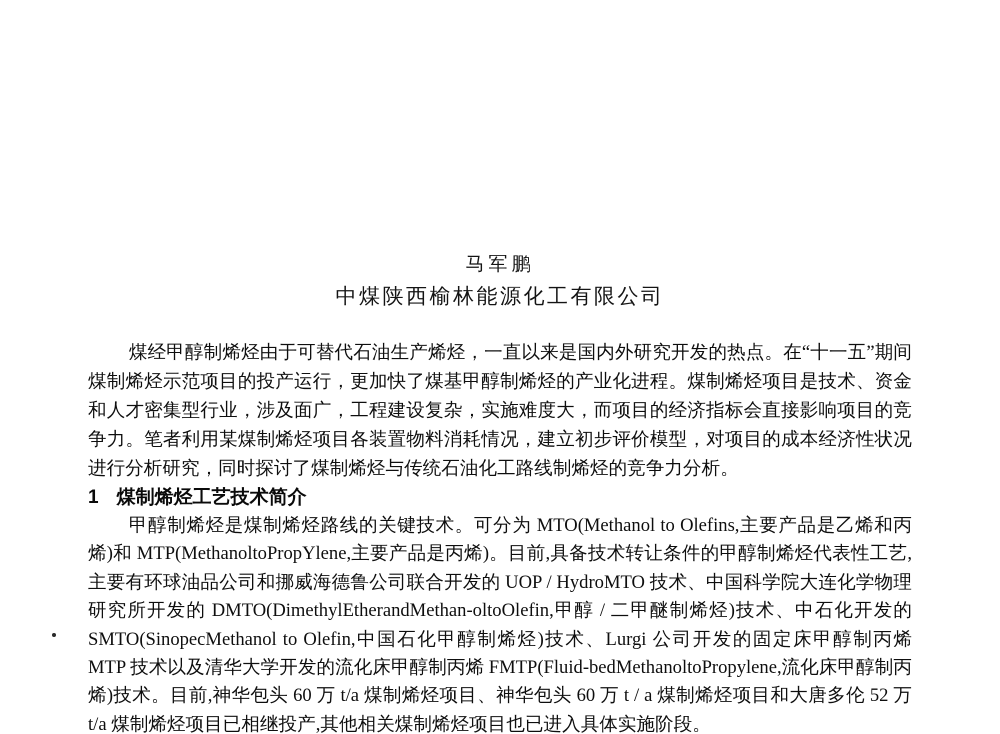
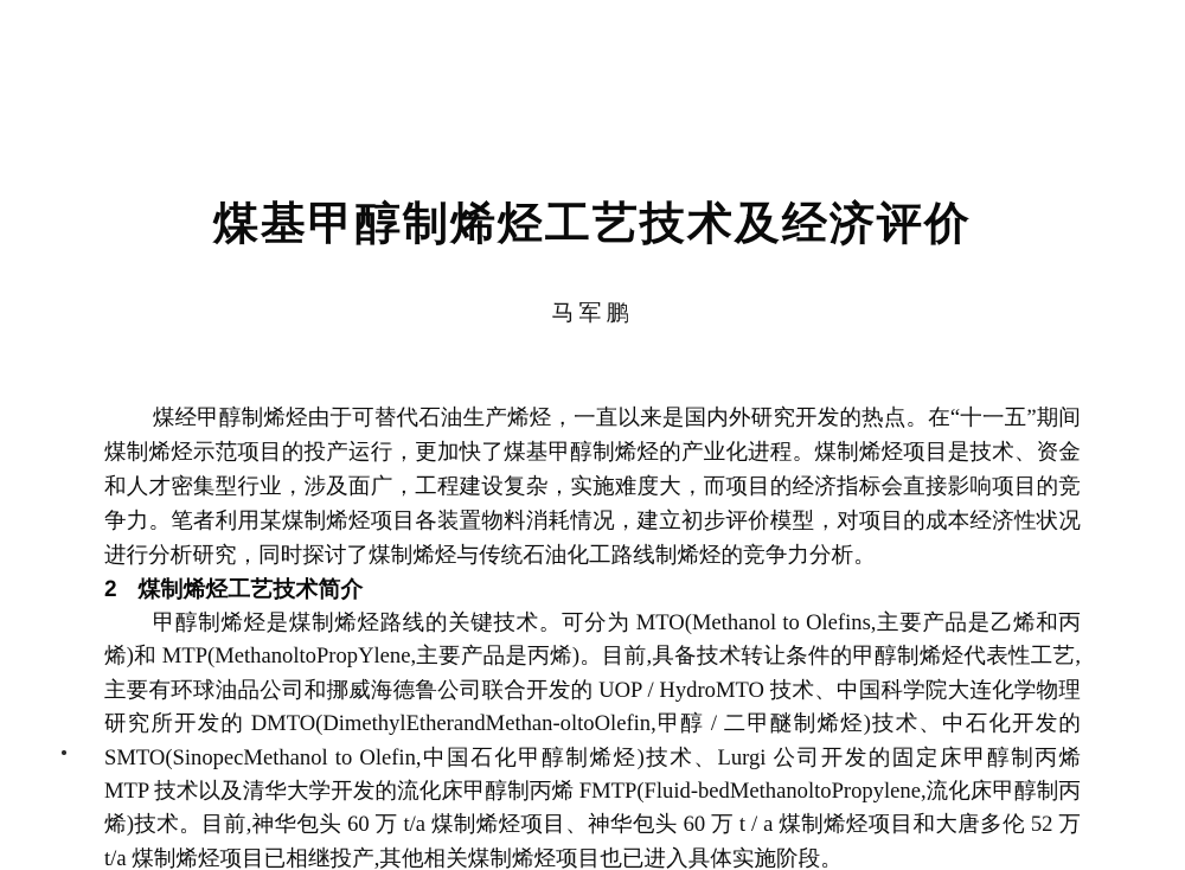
+ 煤基甲醇制烯烃工艺技术及经济评价
  马军鹏
- 中煤陕西榆林能源化工有限公司
  煤经甲醇制烯烃由于可替代石油生产烯烃，一直以来是国内外研究开发的热点。在“十一五”期间煤制烯烃示范项目的投产运行，更加快了煤基甲醇制烯烃的产业化进程。煤制烯烃项目是技术、资金和人才密集型行业，涉及面广，工程建设复杂，实施难度大，而项目的经济指标会直接影响项目的竞争力。笔者利用某煤制烯烃项目各装置物料消耗情况，建立初步评价模型，对项目的成本经济性状况进行分析研究，同时探讨了煤制烯烃与传统石油化工路线制烯烃的竞争力分析。
- 1 煤制烯烃工艺技术简介
+ 2 煤制烯烃工艺技术简介
  甲醇制烯烃是煤制烯烃路线的关键技术。可分为 MTO(Methanol to Olefins,主要产品是乙烯和丙烯)和 MTP(MethanoltoPropYlene,主要产品是丙烯)。目前,具备技术转让条件的甲醇制烯烃代表性工艺,主要有环球油品公司和挪威海德鲁公司联合开发的 UOP / HydroMTO 技术、中国科学院大连化学物理研究所开发的 DMTO(DimethylEtherandMethan-oltoOlefin,甲醇 / 二甲醚制烯烃)技术、中石化开发的 SMTO(SinopecMethanol to Olefin,中国石化甲醇制烯烃)技术、Lurgi 公司开发的固定床甲醇制丙烯 MTP 技术以及清华大学开发的流化床甲醇制丙烯 FMTP(Fluid-bedMethanoltoPropylene,流化床甲醇制丙烯)技术。目前,神华包头 60 万 t/a 煤制烯烃项目、神华包头 60 万 t / a 煤制烯烃项目和大唐多伦 52 万 t/a 煤制烯烃项目已相继投产,其他相关煤制烯烃项目也已进入具体实施阶段。
